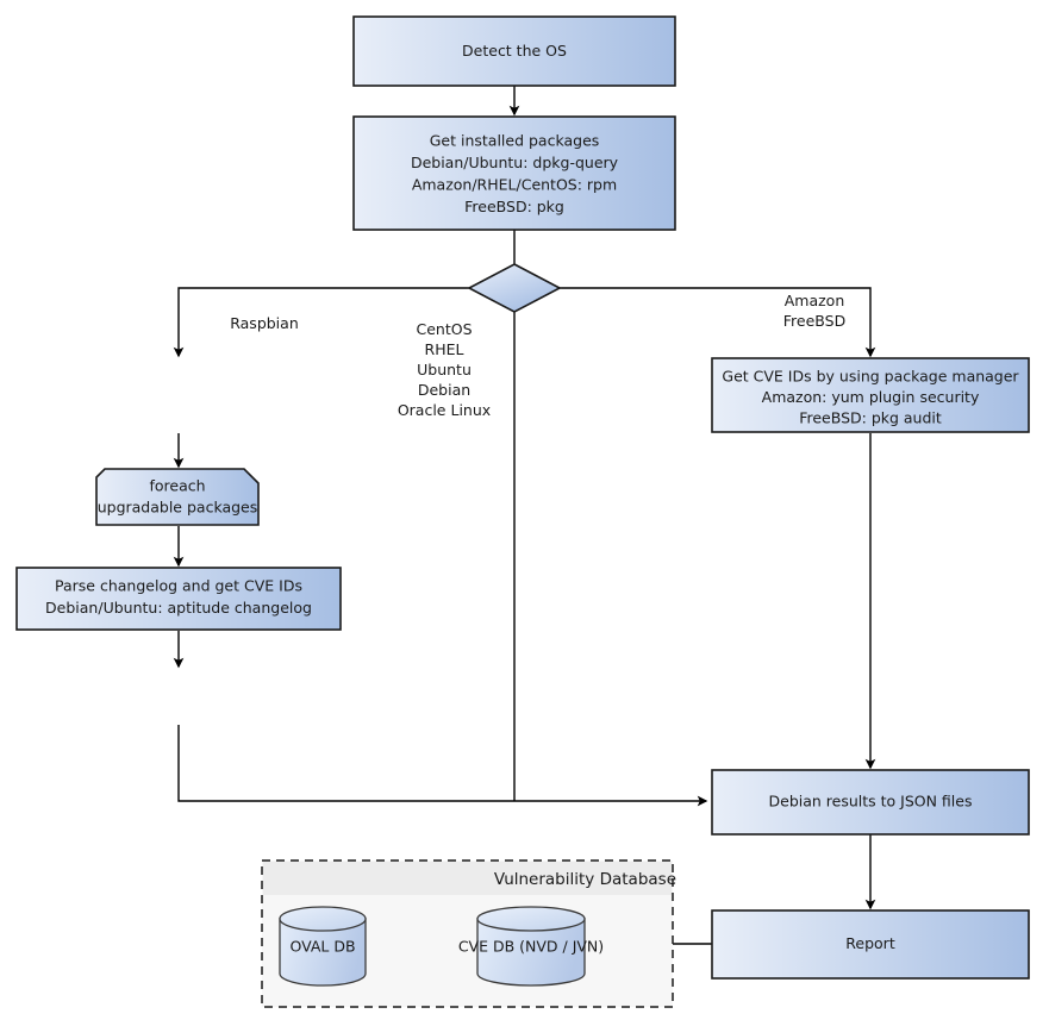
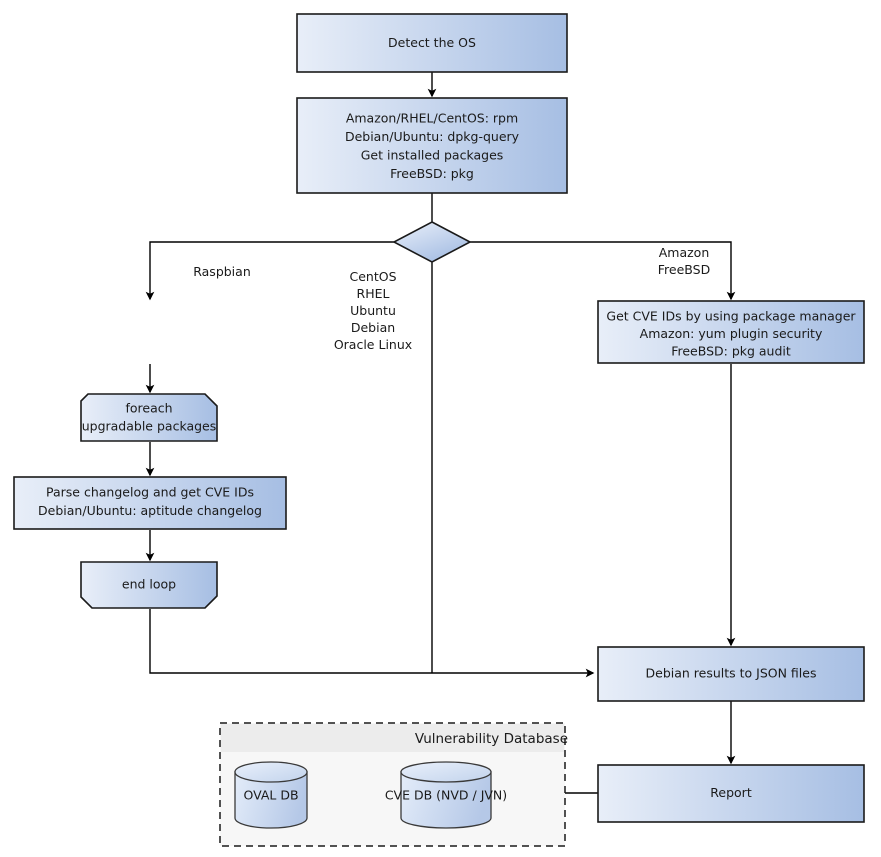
  Detect the OS
- Get installed packages
+ Amazon/RHEL/CentOS: rpm
  Debian/Ubuntu: dpkg-query
- Amazon/RHEL/CentOS: rpm
+ Get installed packages
  FreeBSD: pkg
  Raspbian
  CentOS
  RHEL
  Ubuntu
  Debian
  Oracle Linux
  Amazon
  FreeBSD
  foreach
  upgradable packages
  Parse changelog and get CVE IDs
  Debian/Ubuntu: aptitude changelog
+ end loop
  Get CVE IDs by using package manager
  Amazon: yum plugin security
  FreeBSD: pkg audit
  Debian results to JSON files
  Report
  Vulnerability Database
  OVAL DB
  CVE DB (NVD / JVN)
